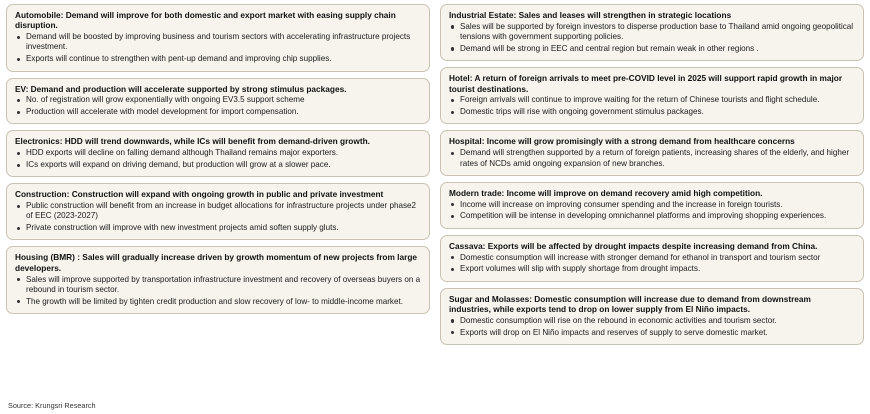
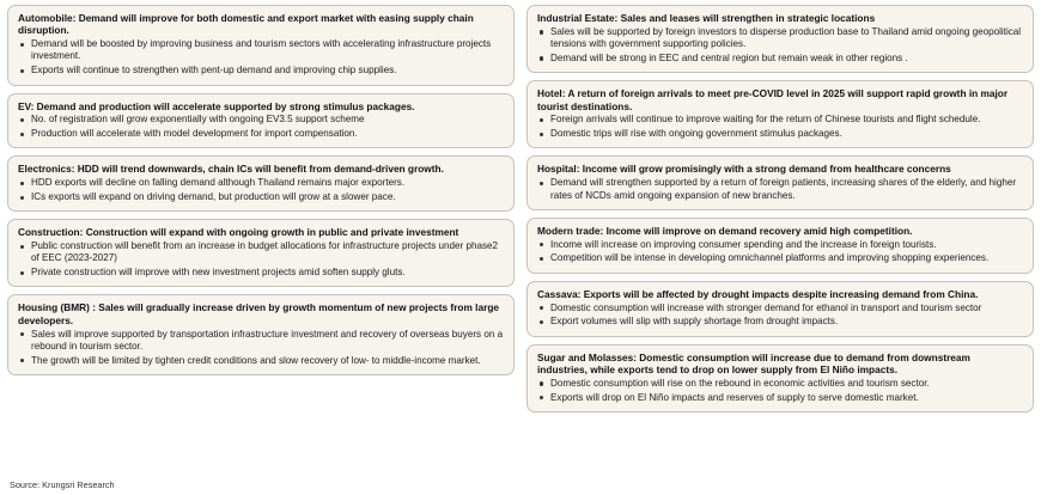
  Automobile: Demand will improve for both domestic and export market with easing supply chain disruption.
  Demand will be boosted by improving business and tourism sectors with accelerating infrastructure projects investment.
  Exports will continue to strengthen with pent-up demand and improving chip supplies.
  EV: Demand and production will accelerate supported by strong stimulus packages.
  No. of registration will grow exponentially with ongoing EV3.5 support scheme
  Production will accelerate with model development for import compensation.
- Electronics: HDD will trend downwards, while ICs will benefit from demand-driven growth.
+ Electronics: HDD will trend downwards, chain ICs will benefit from demand-driven growth.
  HDD exports will decline on falling demand although Thailand remains major exporters.
  ICs exports will expand on driving demand, but production will grow at a slower pace.
  Construction: Construction will expand with ongoing growth in public and private investment
  Public construction will benefit from an increase in budget allocations for infrastructure projects under phase2 of EEC (2023-2027)
  Private construction will improve with new investment projects amid soften supply gluts.
  Housing (BMR) : Sales will gradually increase driven by growth momentum of new projects from large developers.
  Sales will improve supported by transportation infrastructure investment and recovery of overseas buyers on a rebound in tourism sector.
- The growth will be limited by tighten credit production and slow recovery of low- to middle-income market.
+ The growth will be limited by tighten credit conditions and slow recovery of low- to middle-income market.
  Industrial Estate: Sales and leases will strengthen in strategic locations
  Sales will be supported by foreign investors to disperse production base to Thailand amid ongoing geopolitical tensions with government supporting policies.
  Demand will be strong in EEC and central region but remain weak in other regions .
  Hotel: A return of foreign arrivals to meet pre-COVID level in 2025 will support rapid growth in major tourist destinations.
  Foreign arrivals will continue to improve waiting for the return of Chinese tourists and flight schedule.
  Domestic trips will rise with ongoing government stimulus packages.
  Hospital: Income will grow promisingly with a strong demand from healthcare concerns
  Demand will strengthen supported by a return of foreign patients, increasing shares of the elderly, and higher rates of NCDs amid ongoing expansion of new branches.
  Modern trade: Income will improve on demand recovery amid high competition.
  Income will increase on improving consumer spending and the increase in foreign tourists.
  Competition will be intense in developing omnichannel platforms and improving shopping experiences.
  Cassava: Exports will be affected by drought impacts despite increasing demand from China.
  Domestic consumption will increase with stronger demand for ethanol in transport and tourism sector
  Export volumes will slip with supply shortage from drought impacts.
  Sugar and Molasses: Domestic consumption will increase due to demand from downstream industries, while exports tend to drop on lower supply from El Niño impacts.
  Domestic consumption will rise on the rebound in economic activities and tourism sector.
  Exports will drop on El Niño impacts and reserves of supply to serve domestic market.
  Source: Krungsri Research
